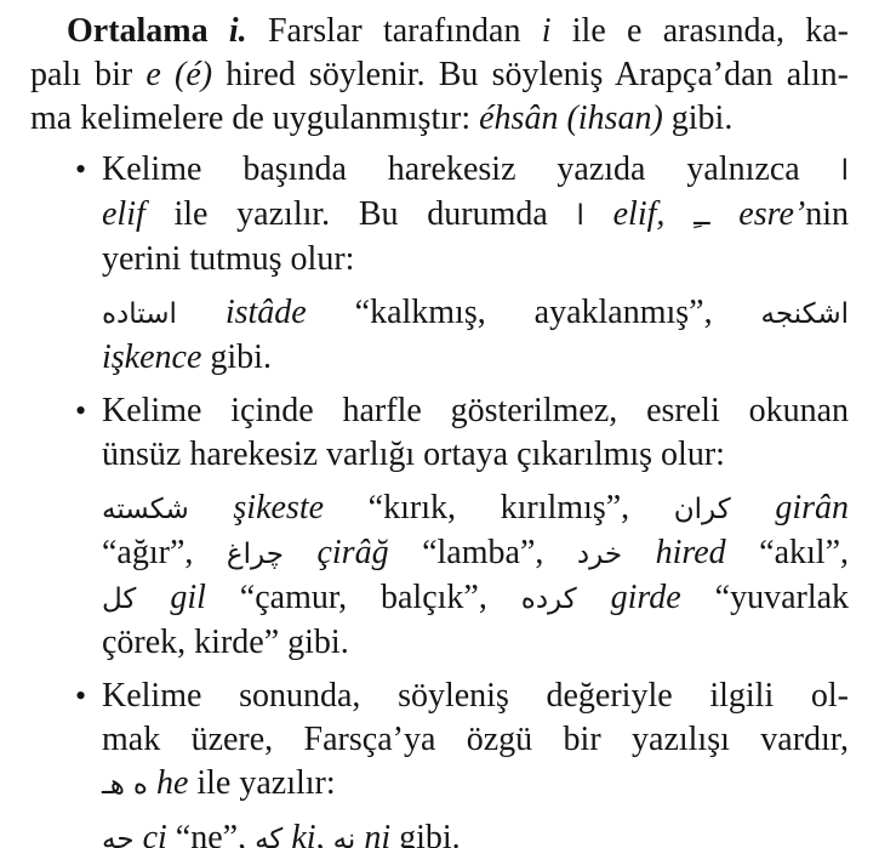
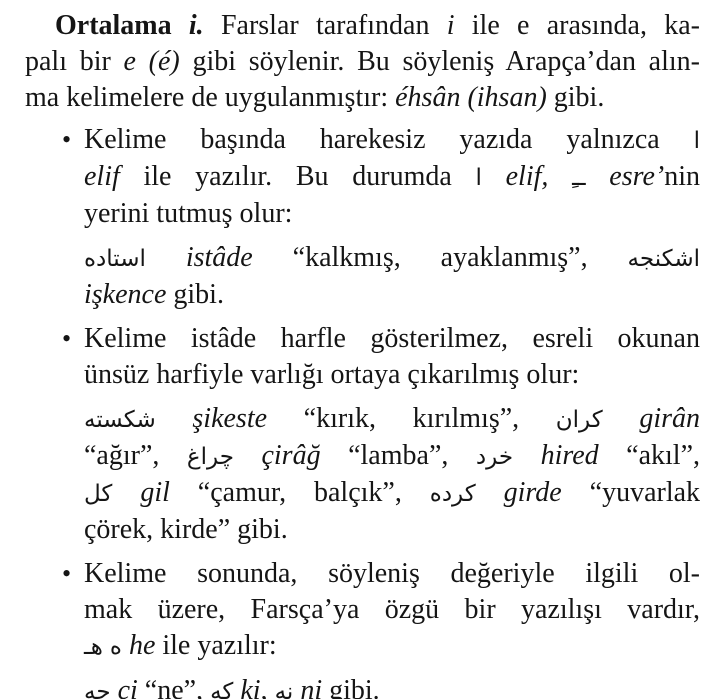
  Ortalama i. Farslar tarafından i ile e arasında, ka-
- palı bir e (é) hired söylenir. Bu söyleniş Arapça’dan alın-
+ palı bir e (é) gibi söylenir. Bu söyleniş Arapça’dan alın-
  ma kelimelere de uygulanmıştır: éhsân (ihsan) gibi.
  •
  Kelime başında harekesiz yazıda yalnızca ا
  elif ile yazılır. Bu durumda ا elif, ــِ esre’nin
  yerini tutmuş olur:
  استاده istâde “kalkmış, ayaklanmış”, اشكنجه
  işkence gibi.
  •
- Kelime içinde harfle gösterilmez, esreli okunan
+ Kelime istâde harfle gösterilmez, esreli okunan
- ünsüz harekesiz varlığı ortaya çıkarılmış olur:
+ ünsüz harfiyle varlığı ortaya çıkarılmış olur:
  شكسته şikeste “kırık, kırılmış”, كران girân
  “ağır”, چراغ çirâğ “lamba”, خرد hired “akıl”,
  كل gil “çamur, balçık”, كرده girde “yuvarlak
  çörek, kirde” gibi.
  •
  Kelime sonunda, söyleniş değeriyle ilgili ol-
  mak üzere, Farsça’ya özgü bir yazılışı vardır,
  ه هـ he ile yazılır:
  چه çi “ne”, كه ki, نه ni gibi.
